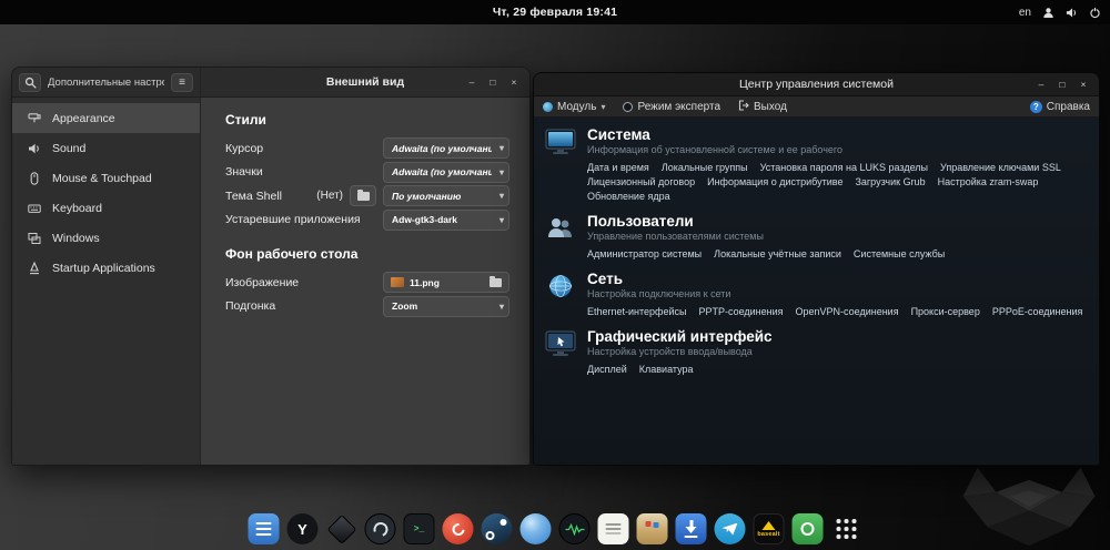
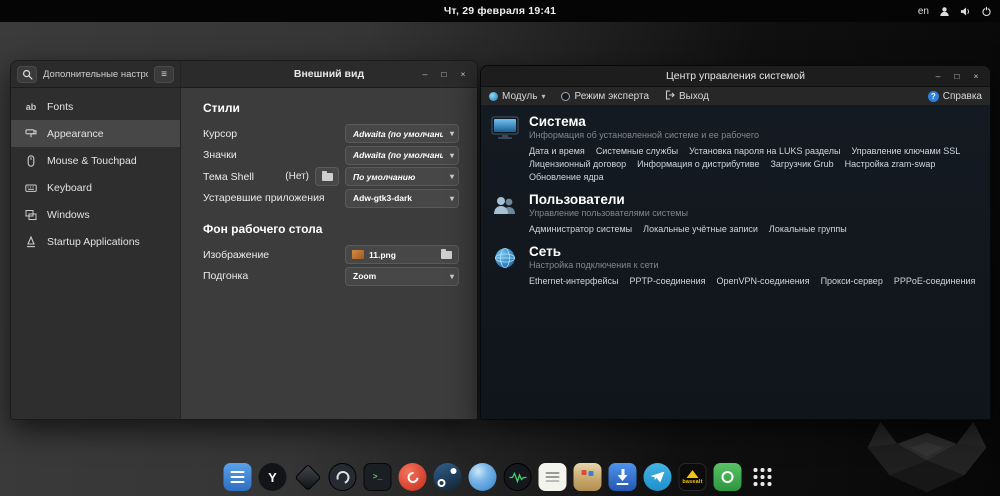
  Чт, 29 февраля 19:41
  en
  Дополнительные настр
  ≡
  Внешний вид
  –
  □
  ×
+ ab
+ Fonts
  Appearance
- Sound
  Mouse & Touchpad
  Keyboard
  Windows
  Startup Applications
  Стили
  Курсор
  Adwaita (по умолчани
  ▾
  Значки
  Adwaita (по умолчани
  ▾
  Тема Shell
  (Нет)
  По умолчанию
  ▾
  Устаревшие приложения
  Adw-gtk3-dark
  ▾
  Фон рабочего стола
  Изображение
  11.png
  Подгонка
  Zoom
  ▾
  Центр управления системой
  –
  □
  ×
  Модуль
  ▾
  Режим эксперта
  Выход
  ?
  Справка
  Система
  Информация об установленной системе и ее рабочего
  Дата и время
- Локальные группы
+ Системные службы
  Установка пароля на LUKS разделы
  Управление ключами SSL
  Лицензионный договор
  Информация о дистрибутиве
  Загрузчик Grub
  Настройка zram-swap
  Обновление ядра
  Пользователи
  Управление пользователями системы
  Администратор системы
  Локальные учётные записи
- Системные службы
+ Локальные группы
  Сеть
  Настройка подключения к сети
  Ethernet-интерфейсы
  PPTP-соединения
  OpenVPN-соединения
  Прокси-сервер
  PPPoE-соединения
- Графический интерфейс
- Настройка устройств ввода/вывода
- Дисплей
- Клавиатура
  Y
  >_
